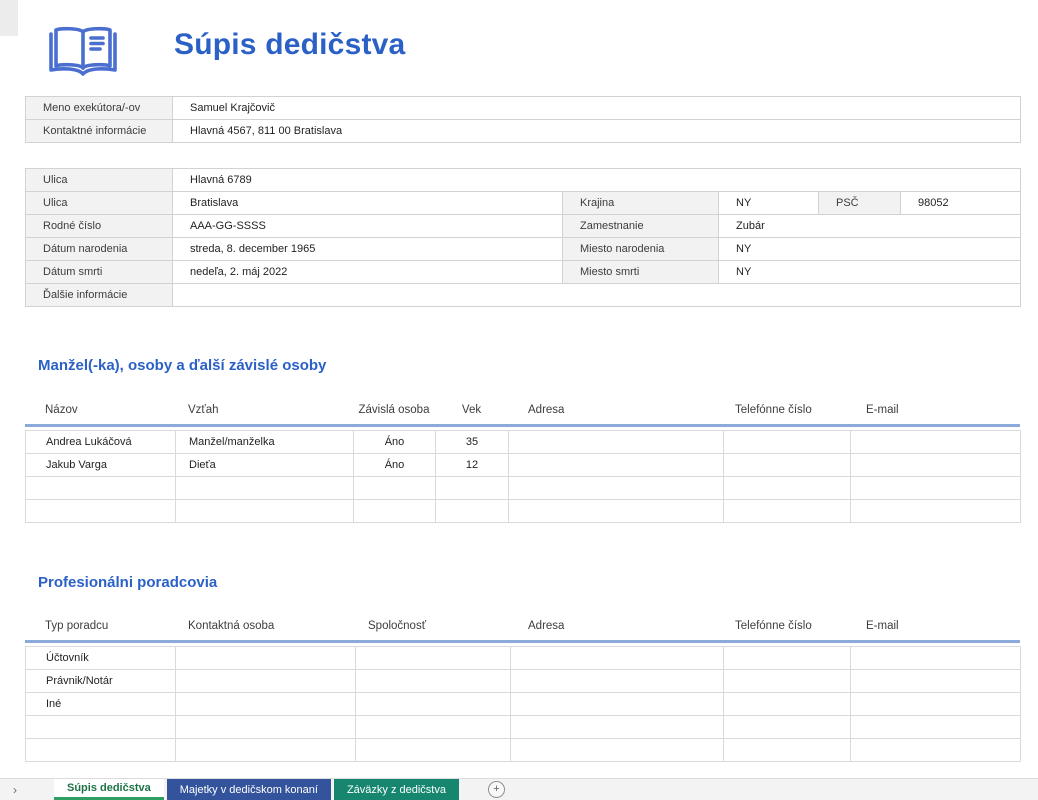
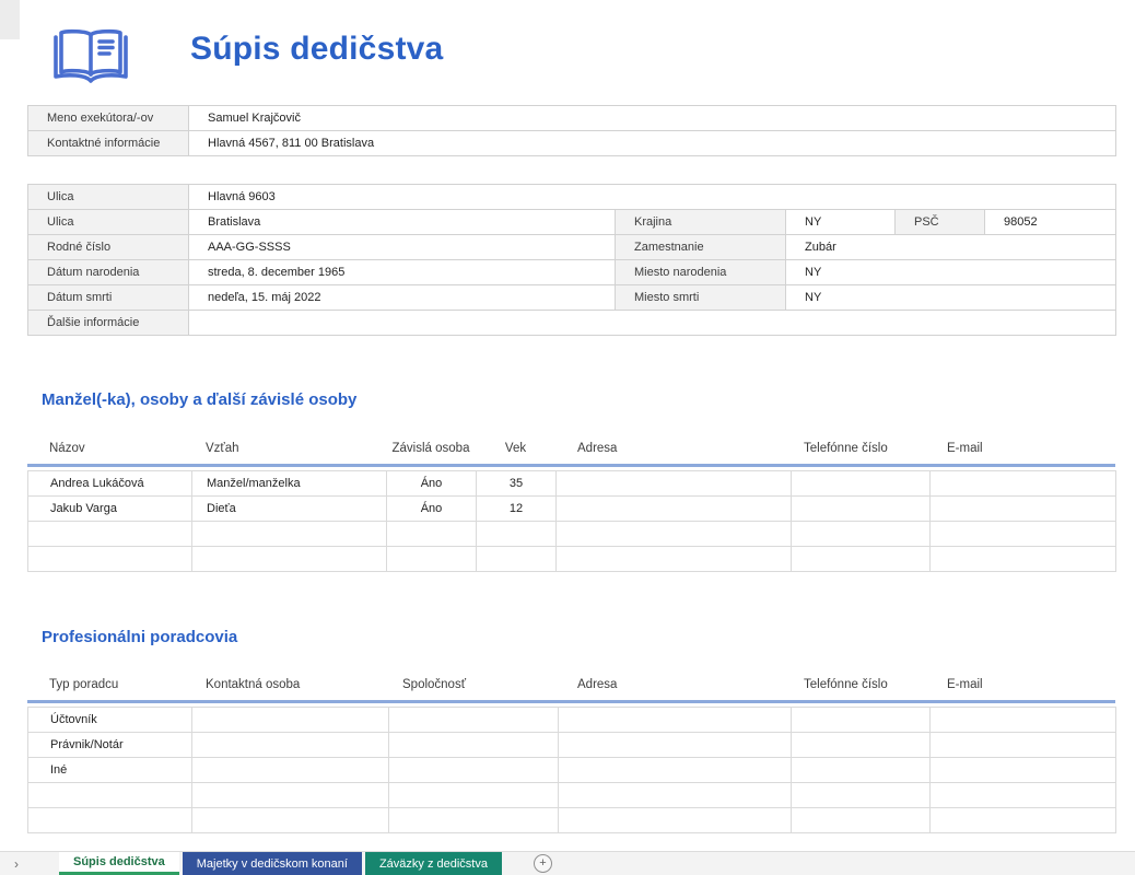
  Súpis dedičstva
  Meno exekútora/-ov	Samuel Krajčovič
  Kontaktné informácie	Hlavná 4567, 811 00 Bratislava
- Ulica	Hlavná 6789
+ Ulica	Hlavná 9603
  Ulica	Bratislava	Krajina	NY	PSČ	98052
  Rodné číslo	AAA-GG-SSSS	Zamestnanie	Zubár
  Dátum narodenia	streda, 8. december 1965	Miesto narodenia	NY
- Dátum smrti	nedeľa, 2. máj 2022	Miesto smrti	NY
+ Dátum smrti	nedeľa, 15. máj 2022	Miesto smrti	NY
  Ďalšie informácie
  Manžel(-ka), osoby a ďalší závislé osoby
  Názov
  Vzťah
  Závislá osoba
  Vek
  Adresa
  Telefónne číslo
  E-mail
  Andrea Lukáčová	Manžel/manželka	Áno	35
  Jakub Varga	Dieťa	Áno	12
  Profesionálni poradcovia
  Typ poradcu
  Kontaktná osoba
  Spoločnosť
  Adresa
  Telefónne číslo
  E-mail
  Účtovník
  Právnik/Notár
  Iné
  ›
  Súpis dedičstva
  Majetky v dedičskom konaní
  Záväzky z dedičstva
  +
